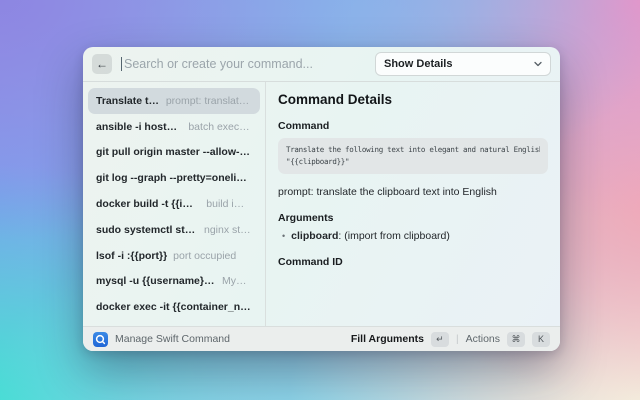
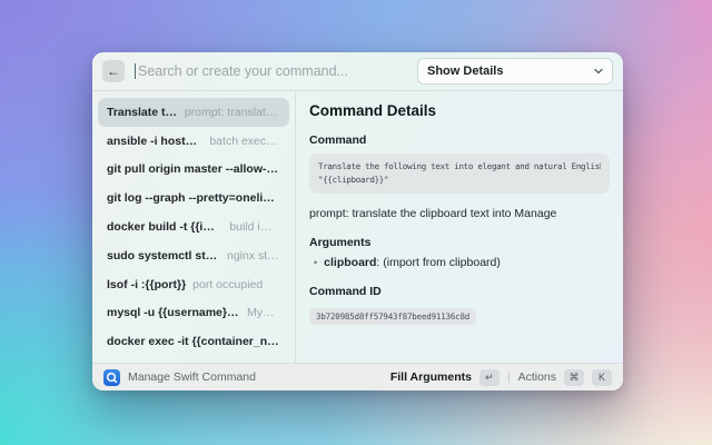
  ←
  Search or create your command...
  Show Details
  Translate the
  prompt: translate t
  ansible -i hosts a
  batch executi
  git pull origin master --allow-un
  git log --graph --pretty=oneline
  docker build -t {{ima
  build imag
  sudo systemctl statu
  nginx statu
  lsof -i :{{port}}
  port occupied
  mysql -u {{username}} -
  MySQ
  docker exec -it {{container_nam
  Command Details
  Command
  Translate the following text into elegant and natural Englis
  "{{clipboard}}"
- prompt: translate the clipboard text into English
+ prompt: translate the clipboard text into Manage
  Arguments
  •
  clipboard: (import from clipboard)
  Command ID
+ 3b720985d8ff57943f87beed91136c8d
  Manage Swift Command
  Fill Arguments
  ↵
  |
  Actions
  ⌘
  K
